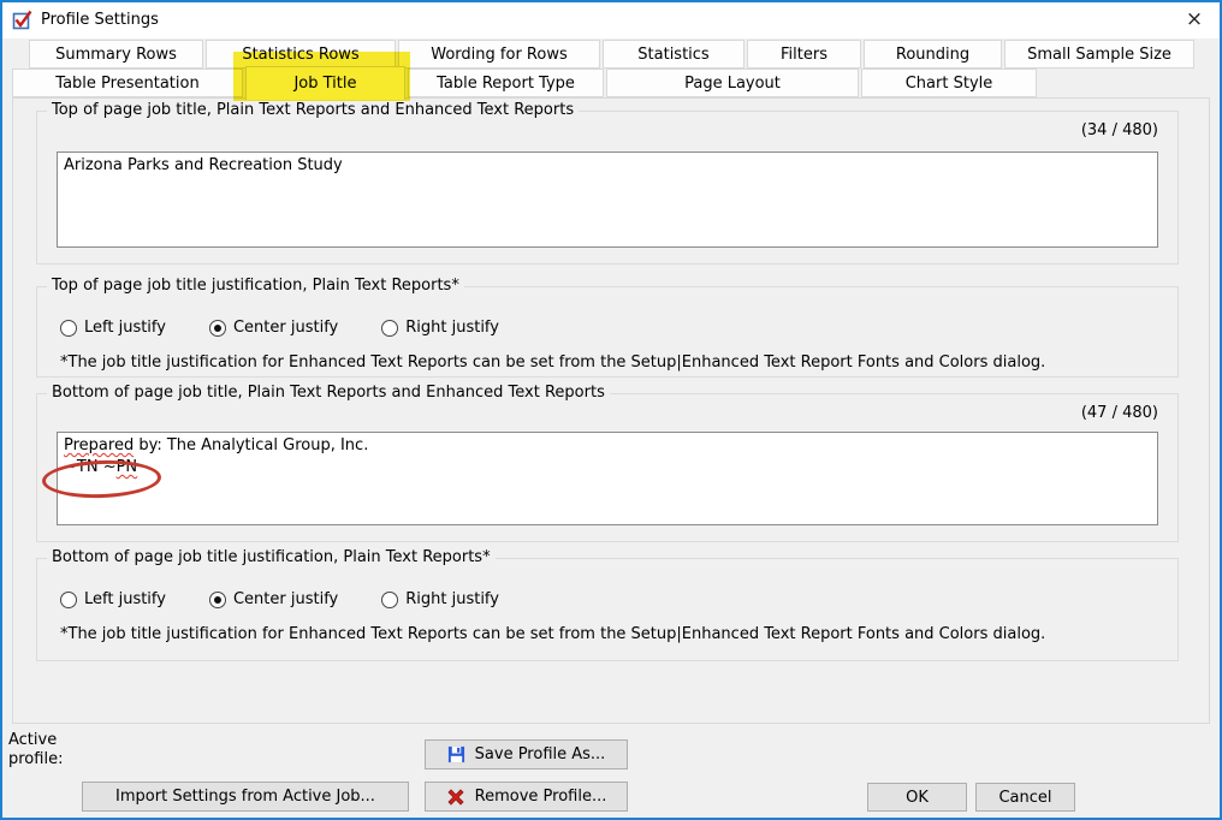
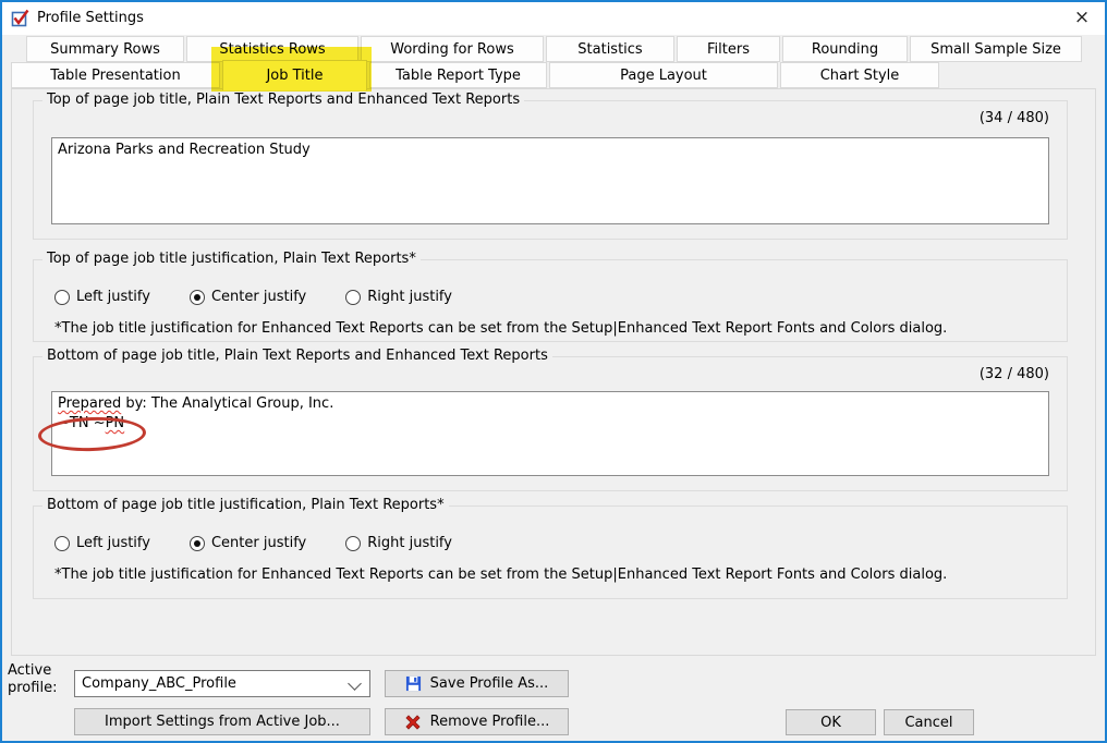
  Profile Settings
  ×
  Summary Rows
  Wording for Rows
  Statistics
  Filters
  Rounding
  Small Sample Size
  Table Presentation
  Table Report Type
  Page Layout
  Chart Style
  Top of page job title, Plain Text Reports and Enhanced Text Reports
  (34 / 480)
  Arizona Parks and Recreation Study
  Top of page job title justification, Plain Text Reports*
  Left justify
  Center justify
  Right justify
  *The job title justification for Enhanced Text Reports can be set from the Setup|Enhanced Text Report Fonts and Colors dialog.
  Bottom of page job title, Plain Text Reports and Enhanced Text Reports
- (47 / 480)
+ (32 / 480)
  Prepared by: The Analytical Group, Inc.
  ~TN ~PN
  Bottom of page job title justification, Plain Text Reports*
  Left justify
  Center justify
  Right justify
  *The job title justification for Enhanced Text Reports can be set from the Setup|Enhanced Text Report Fonts and Colors dialog.
  Active profile:
+ Company_ABC_Profile
  Save Profile As...
  Import Settings from Active Job...
  Remove Profile...
  OK
  Cancel
